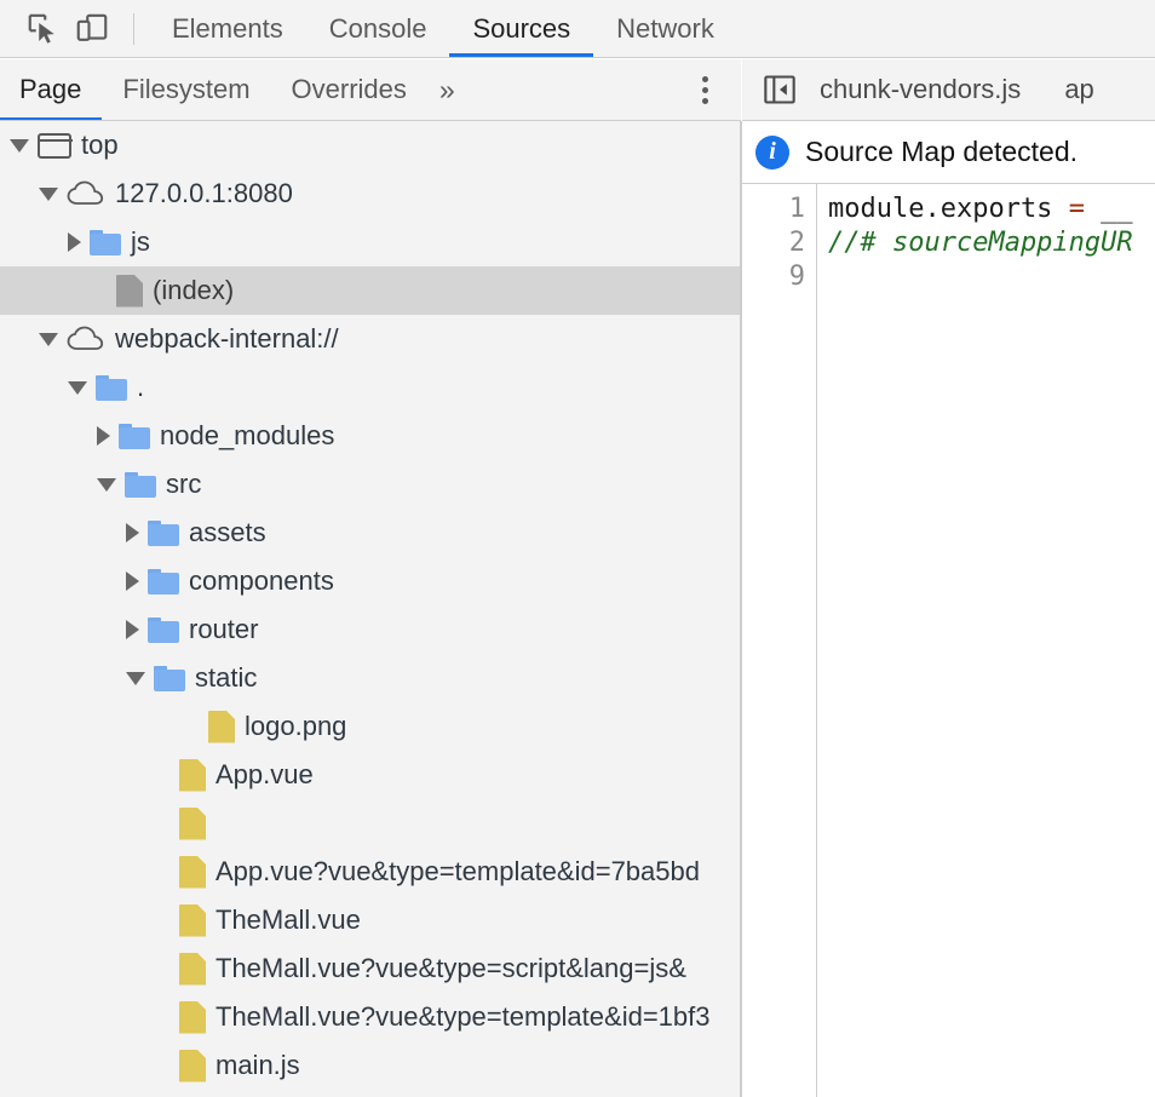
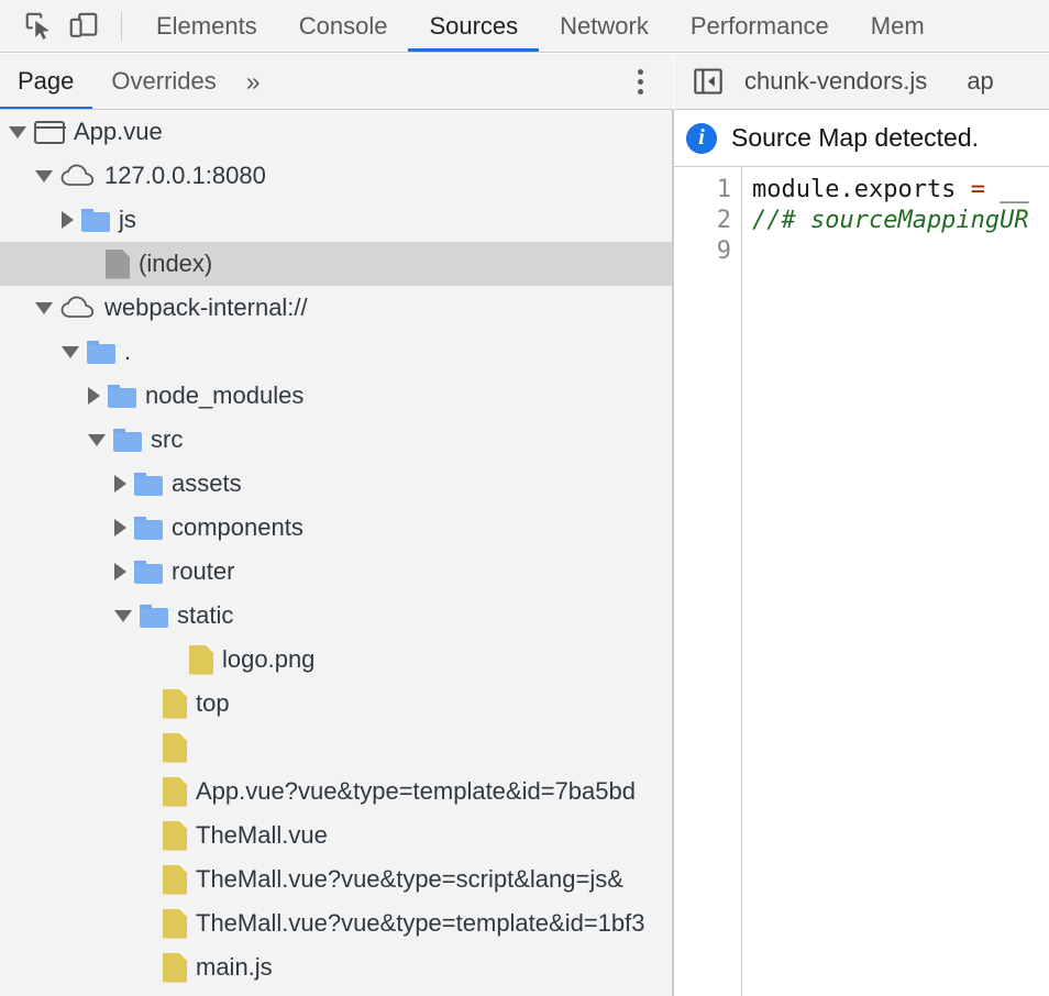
  Elements
  Console
  Sources
  Network
+ Performance
+ Mem
  Page
- Filesystem
  Overrides
  »
  chunk-vendors.js
  ap
- top
+ App.vue
  127.0.0.1:8080
  js
  (index)
  webpack-internal://
  .
  node_modules
  src
  assets
  components
  router
  static
  logo.png
- App.vue
+ top
  App.vue?vue&type=template&id=7ba5bd
  TheMall.vue
  TheMall.vue?vue&type=script&lang=js&
  TheMall.vue?vue&type=template&id=1bf3
  main.js
  i
  Source Map detected.
  1
  2
  9
  module.exports = __
  //# sourceMappingUR
